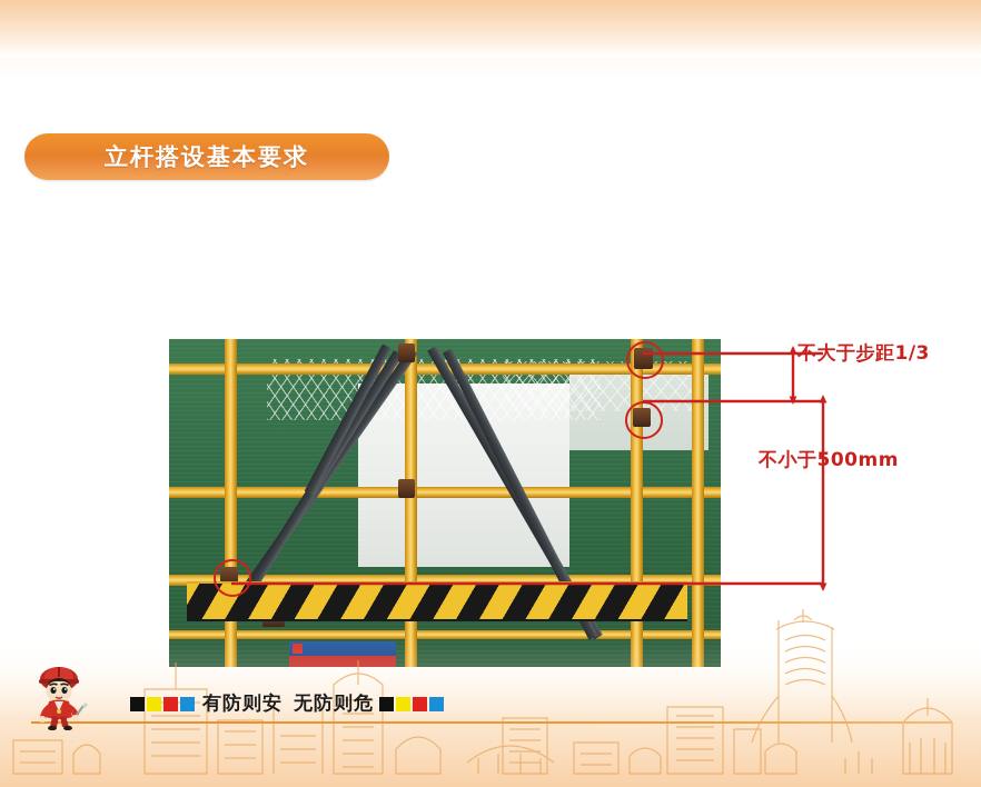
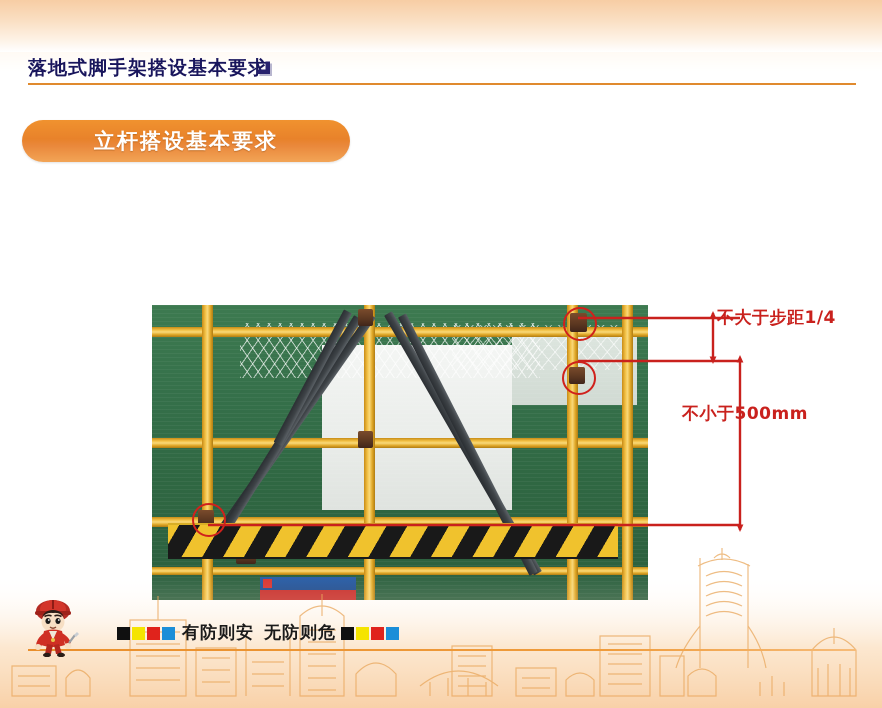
+ 落地式脚手架搭设基本要求
  立杆搭设基本要求
- 不大于步距1/3
+ 不大于步距1/4
  不小于500mm
  有防则安
  无防则危
